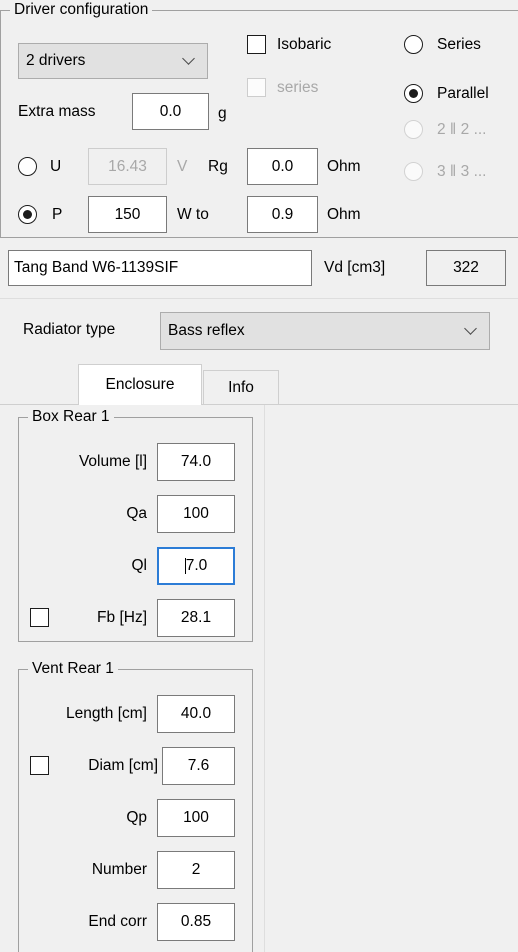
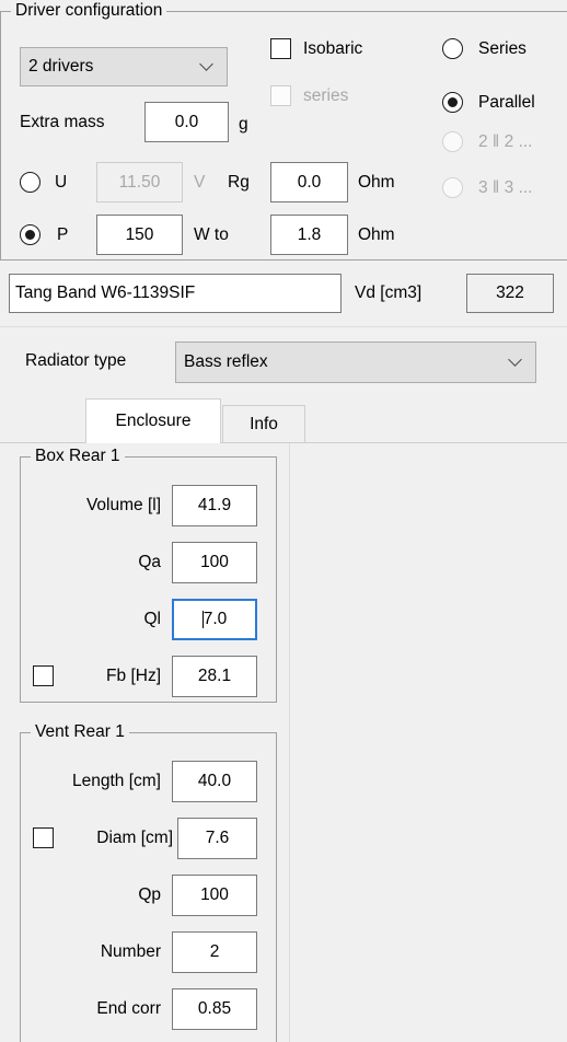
  Driver configuration
  2 drivers
  Extra mass
  0.0
  g
  Isobaric
  series
  Series
  Parallel
  2 ‖ 2 ...
  3 ‖ 3 ...
  U
- 16.43
+ 11.50
  V
  Rg
  0.0
  Ohm
  P
  150
  W to
- 0.9
+ 1.8
  Ohm
  Tang Band W6-1139SIF
  Vd [cm3]
  322
  Radiator type
  Bass reflex
  Enclosure
  Info
  Box Rear 1
  Volume [l]
- 74.0
+ 41.9
  Qa
  100
  Ql
  7.0
  Fb [Hz]
  28.1
  Vent Rear 1
  Length [cm]
  40.0
  Diam [cm]
  7.6
  Qp
  100
  Number
  2
  End corr
  0.85
